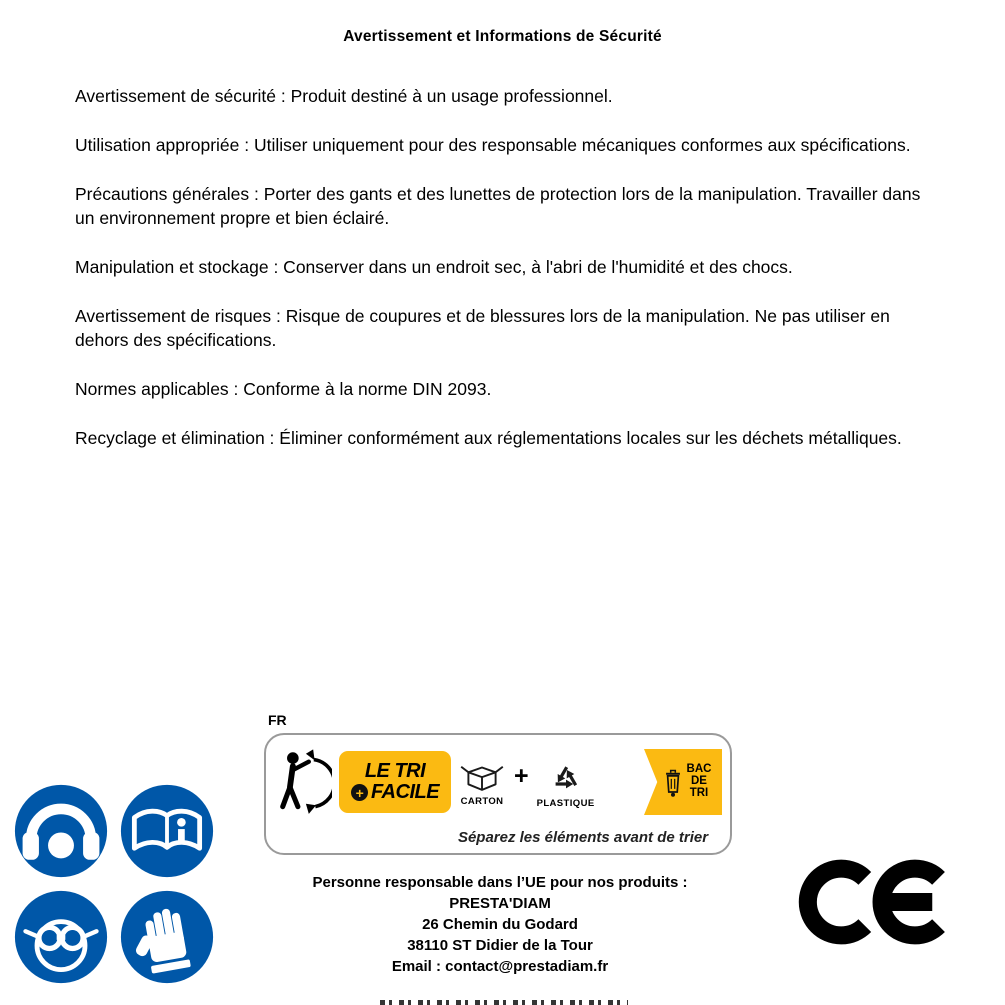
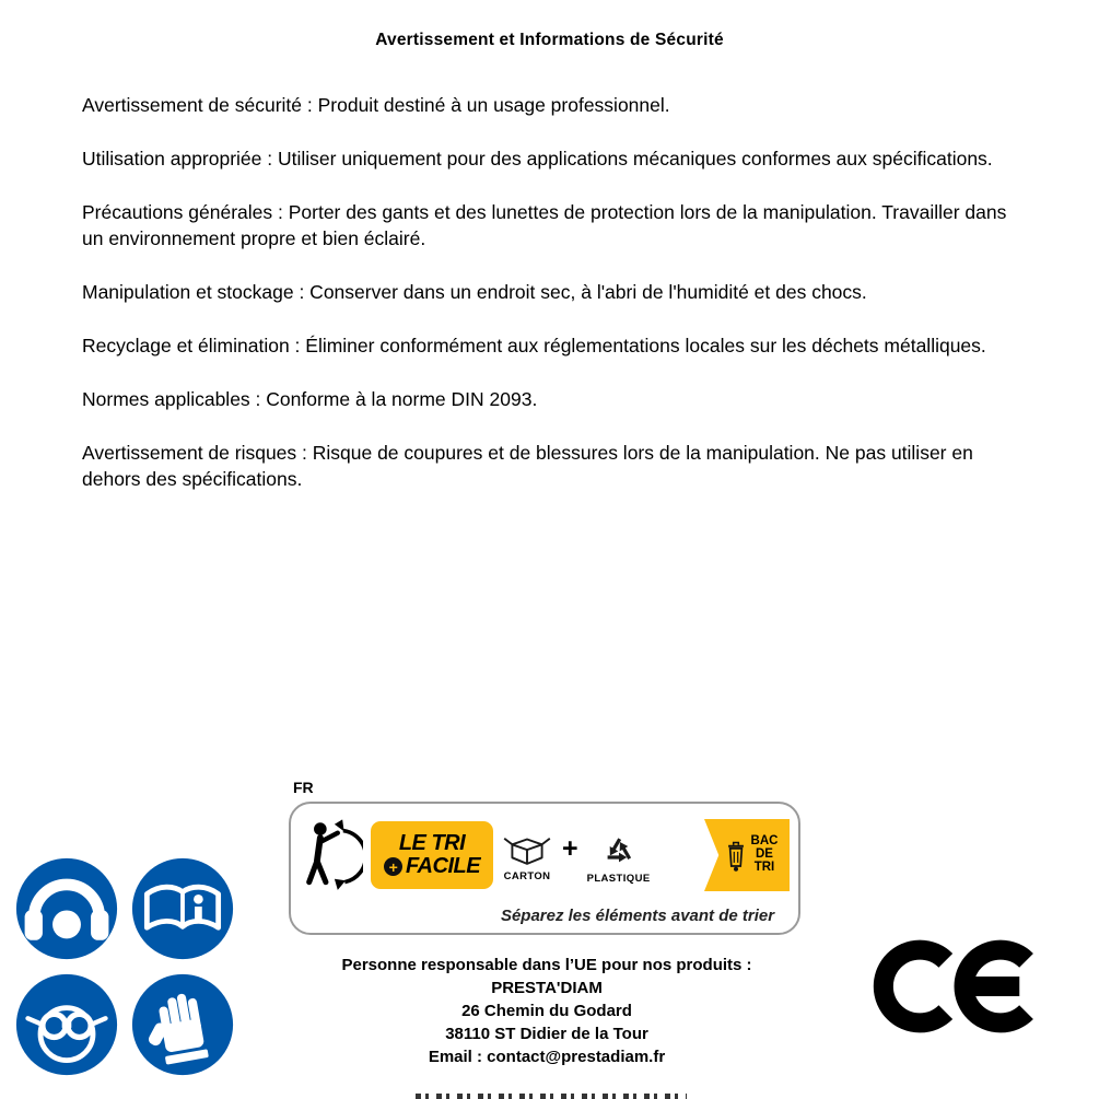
  Avertissement et Informations de Sécurité
  Avertissement de sécurité : Produit destiné à un usage professionnel.
- Utilisation appropriée : Utiliser uniquement pour des responsable mécaniques conformes aux spécifications.
+ Utilisation appropriée : Utiliser uniquement pour des applications mécaniques conformes aux spécifications.
  Précautions générales : Porter des gants et des lunettes de protection lors de la manipulation. Travailler dans un environnement propre et bien éclairé.
  Manipulation et stockage : Conserver dans un endroit sec, à l'abri de l'humidité et des chocs.
- Avertissement de risques : Risque de coupures et de blessures lors de la manipulation. Ne pas utiliser en dehors des spécifications.
+ Recyclage et élimination : Éliminer conformément aux réglementations locales sur les déchets métalliques.
  Normes applicables : Conforme à la norme DIN 2093.
- Recyclage et élimination : Éliminer conformément aux réglementations locales sur les déchets métalliques.
+ Avertissement de risques : Risque de coupures et de blessures lors de la manipulation. Ne pas utiliser en dehors des spécifications.
  FR
  LE TRI
  +
  FACILE
  CARTON
  +
  PLASTIQUE
  BAC
  DE
  TRI
  Séparez les éléments avant de trier
  Personne responsable dans l’UE pour nos produits :
  PRESTA'DIAM
  26 Chemin du Godard
  38110 ST Didier de la Tour
  Email : contact@prestadiam.fr
